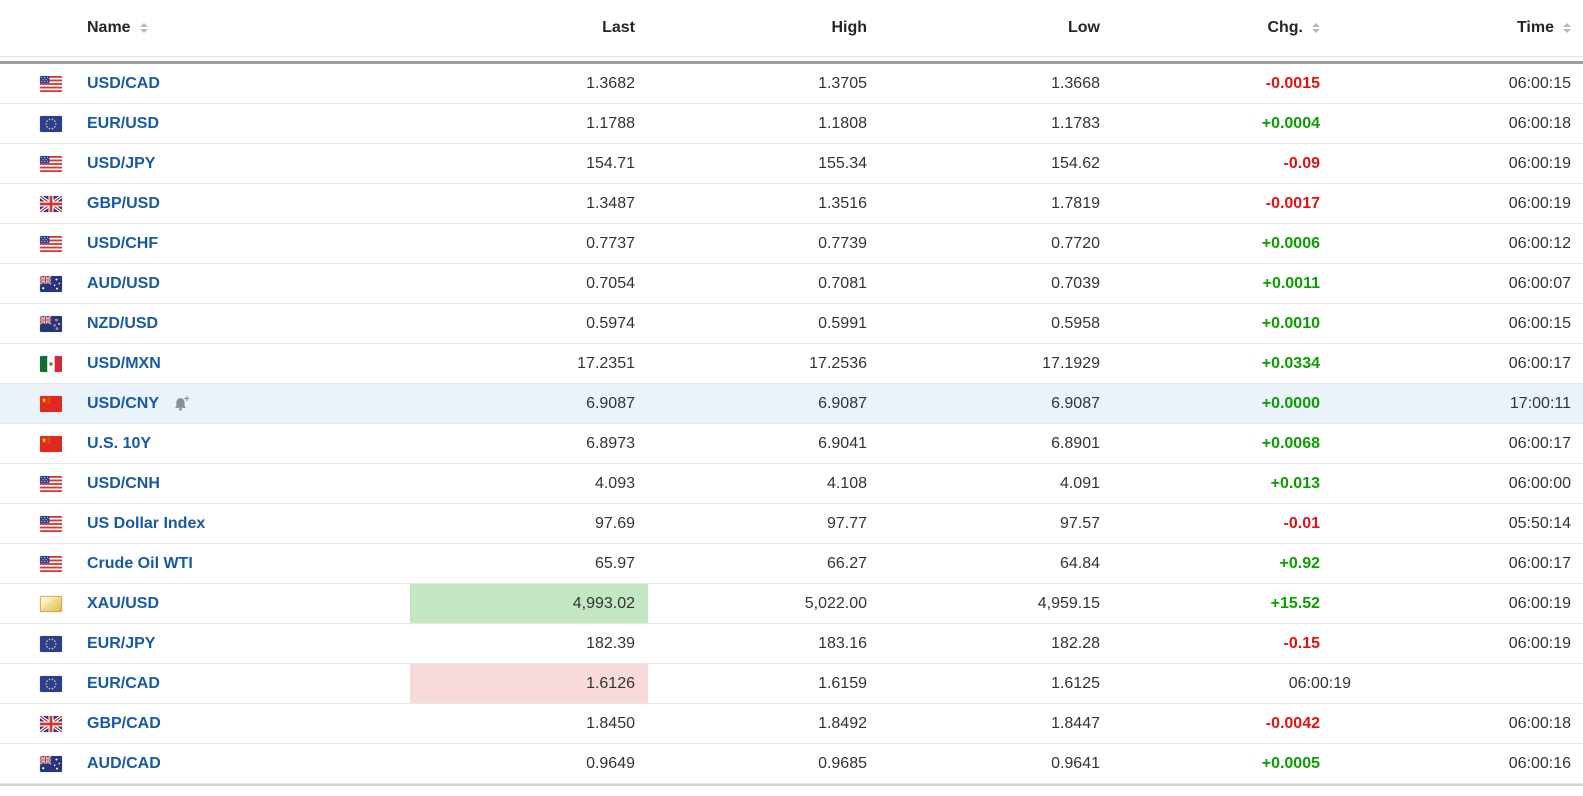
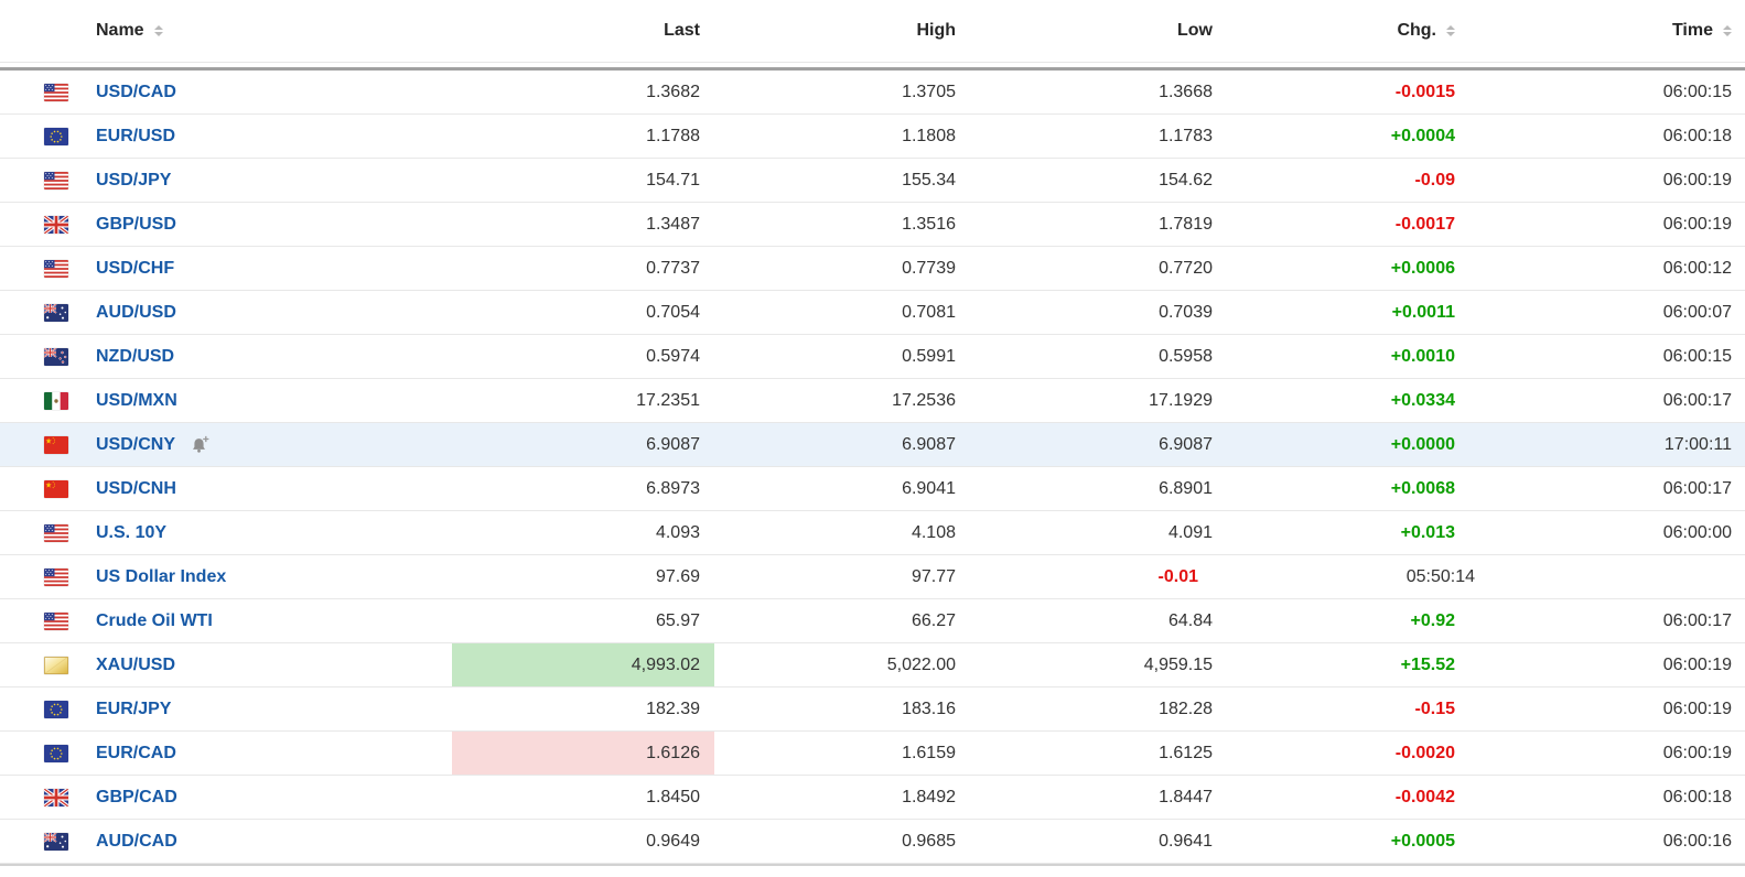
  Name
  Last
  High
  Low
  Chg.
  Time
  USD/CAD
  1.3682
  1.3705
  1.3668
  -0.0015
  06:00:15
  EUR/USD
  1.1788
  1.1808
  1.1783
  +0.0004
  06:00:18
  USD/JPY
  154.71
  155.34
  154.62
  -0.09
  06:00:19
  GBP/USD
  1.3487
  1.3516
  1.7819
  -0.0017
  06:00:19
  USD/CHF
  0.7737
  0.7739
  0.7720
  +0.0006
  06:00:12
  AUD/USD
  0.7054
  0.7081
  0.7039
  +0.0011
  06:00:07
  NZD/USD
  0.5974
  0.5991
  0.5958
  +0.0010
  06:00:15
  USD/MXN
  17.2351
  17.2536
  17.1929
  +0.0334
  06:00:17
  USD/CNY
  6.9087
  6.9087
  6.9087
  +0.0000
  17:00:11
- U.S. 10Y
+ USD/CNH
  6.8973
  6.9041
  6.8901
  +0.0068
  06:00:17
- USD/CNH
+ U.S. 10Y
  4.093
  4.108
  4.091
  +0.013
  06:00:00
  US Dollar Index
  97.69
  97.77
- 97.57
  -0.01
  05:50:14
  Crude Oil WTI
  65.97
  66.27
  64.84
  +0.92
  06:00:17
  XAU/USD
  4,993.02
  5,022.00
  4,959.15
  +15.52
  06:00:19
  EUR/JPY
  182.39
  183.16
  182.28
  -0.15
  06:00:19
  EUR/CAD
  1.6126
  1.6159
  1.6125
+ -0.0020
  06:00:19
  GBP/CAD
  1.8450
  1.8492
  1.8447
  -0.0042
  06:00:18
  AUD/CAD
  0.9649
  0.9685
  0.9641
  +0.0005
  06:00:16
